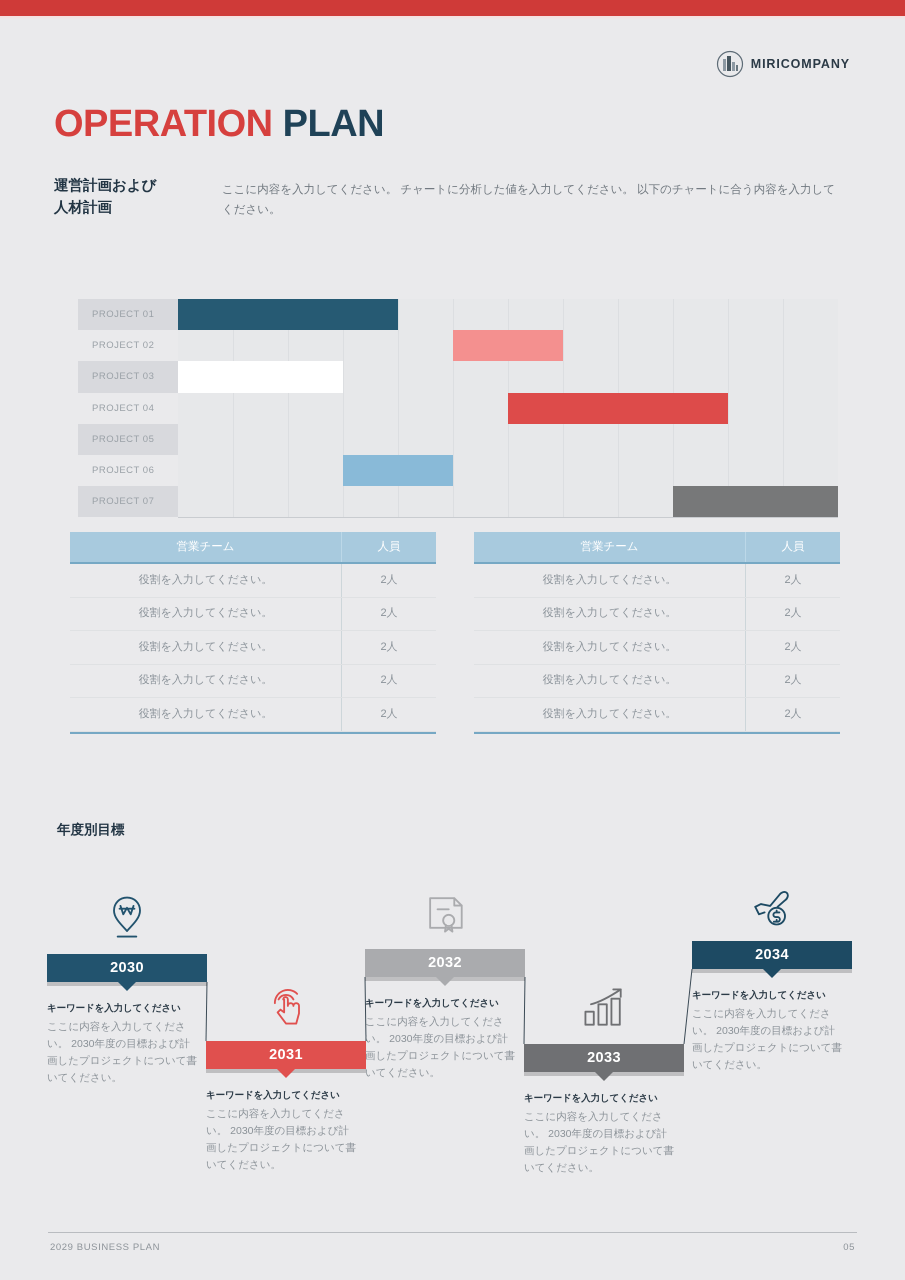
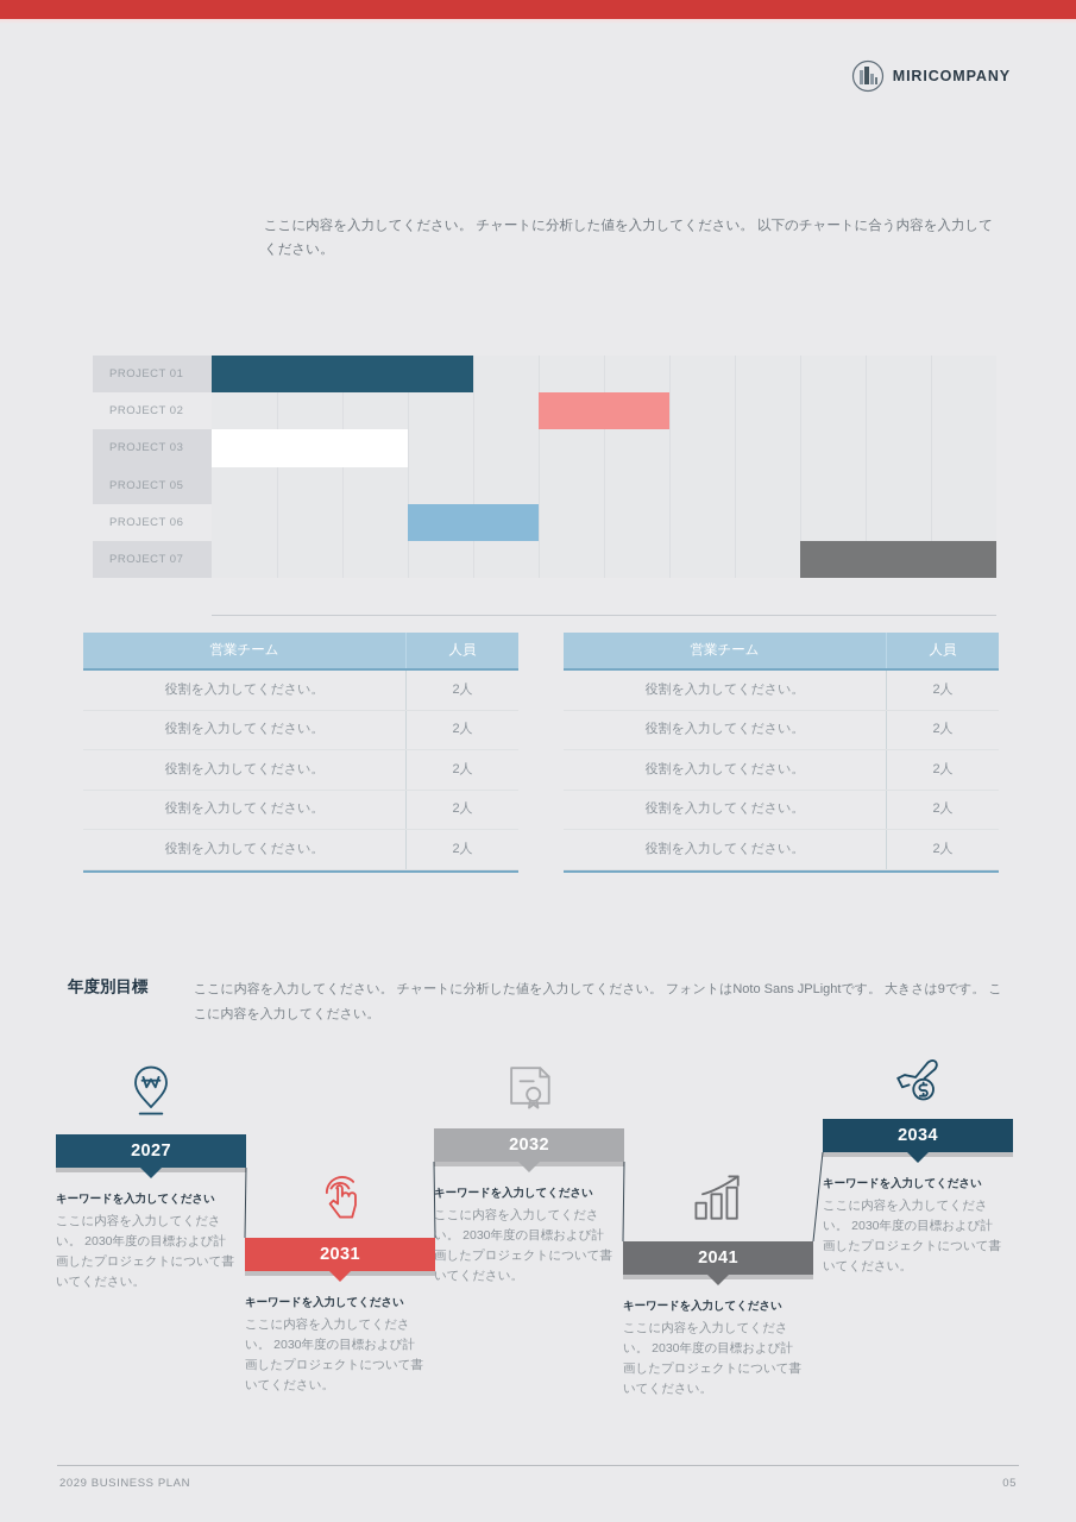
  MIRICOMPANY
- OPERATION PLAN
- 運営計画および
- 人材計画
  ここに内容を入力してください。 チャートに分析した値を入力してください。 以下のチャートに合う内容を入力してください。
  PROJECT 01
  PROJECT 02
  PROJECT 03
- PROJECT 04
  PROJECT 05
  PROJECT 06
  PROJECT 07
  営業チーム
  人員
  役割を入力してください。
  2人
  役割を入力してください。
  2人
  役割を入力してください。
  2人
  役割を入力してください。
  2人
  役割を入力してください。
  2人
  営業チーム
  人員
  役割を入力してください。
  2人
  役割を入力してください。
  2人
  役割を入力してください。
  2人
  役割を入力してください。
  2人
  役割を入力してください。
  2人
  年度別目標
+ ここに内容を入力してください。 チャートに分析した値を入力してください。 フォントはNoto Sans JPLightです。 大きさは9です。 ここに内容を入力してください。
- 2030
+ 2027
  キーワードを入力してください
  ここに内容を入力してください。 2030年度の目標および計画したプロジェクトについて書いてください。
  2031
  キーワードを入力してください
  ここに内容を入力してください。 2030年度の目標および計画したプロジェクトについて書いてください。
  2032
  キーワードを入力してください
  ここに内容を入力してください。 2030年度の目標および計画したプロジェクトについて書いてください。
- 2033
+ 2041
  キーワードを入力してください
  ここに内容を入力してください。 2030年度の目標および計画したプロジェクトについて書いてください。
  2034
  キーワードを入力してください
  ここに内容を入力してください。 2030年度の目標および計画したプロジェクトについて書いてください。
  2029 BUSINESS PLAN
  05
